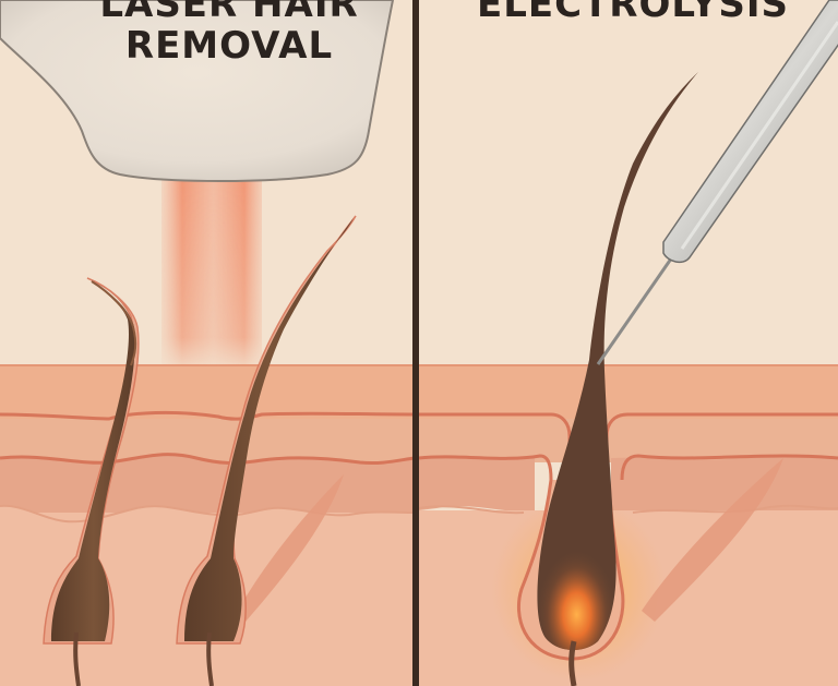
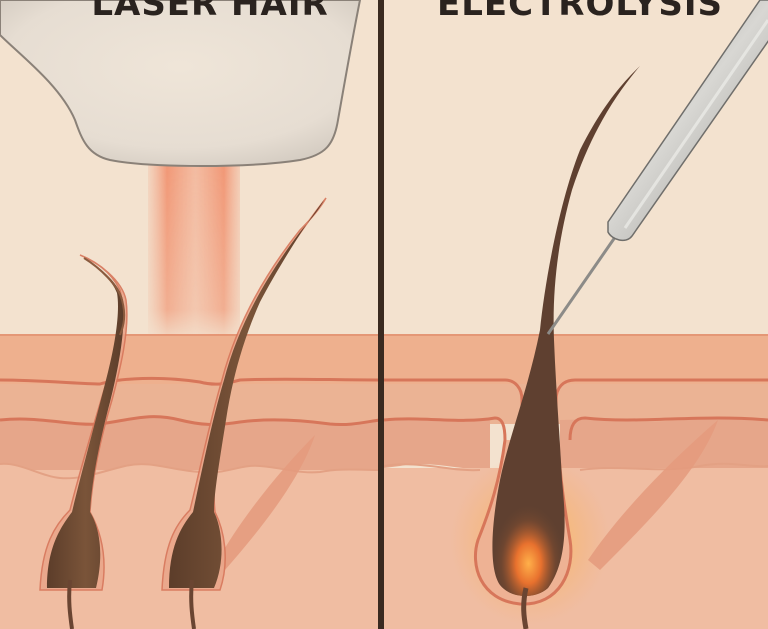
  LASER HAIR
- REMOVAL
  ELECTROLYSIS
